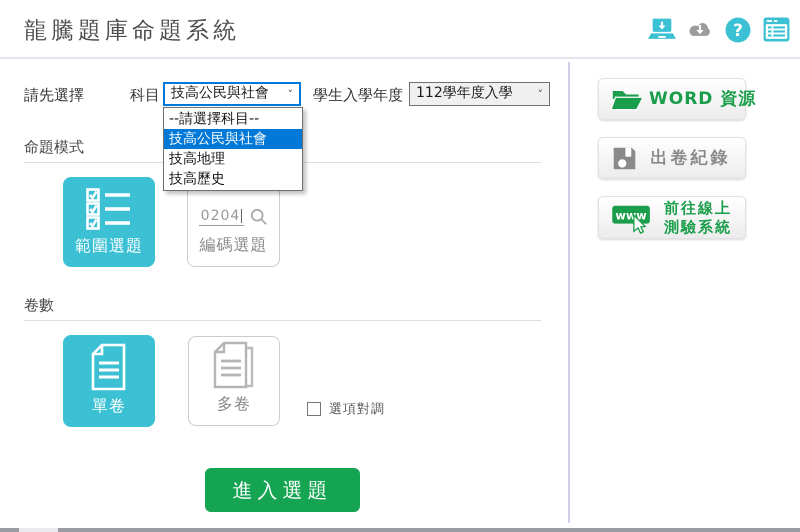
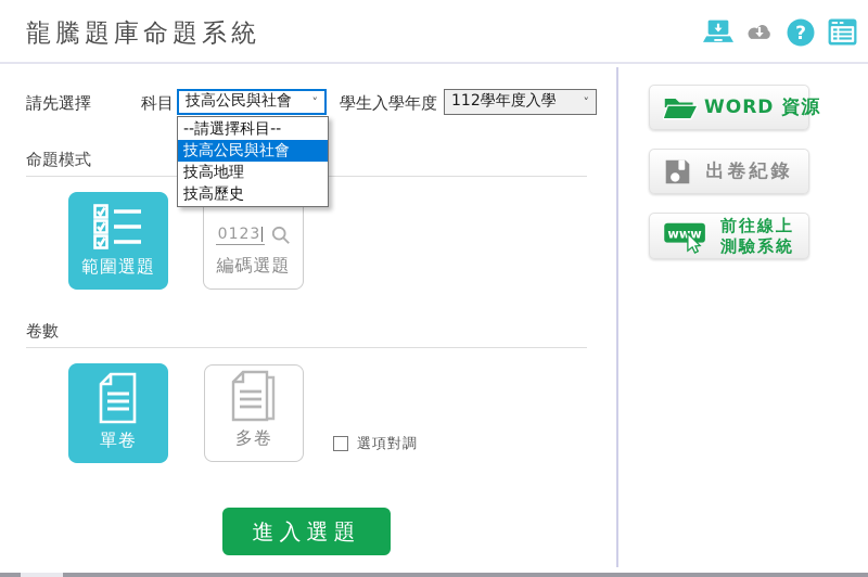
  龍騰題庫命題系統
  ?
  請先選擇
  科目
  技高公民與社會
  ˅
  學生入學年度
  112學年度入學
  ˅
  --請選擇科目--
  技高公民與社會
  技高地理
  技高歷史
  命題模式
  範圍選題
- 0204
+ 0123
  編碼選題
  卷數
  單卷
  多卷
  選項對調
  進入選題
  WORD 資源
  出卷紀錄
  www
  前往線上
  測驗系統
